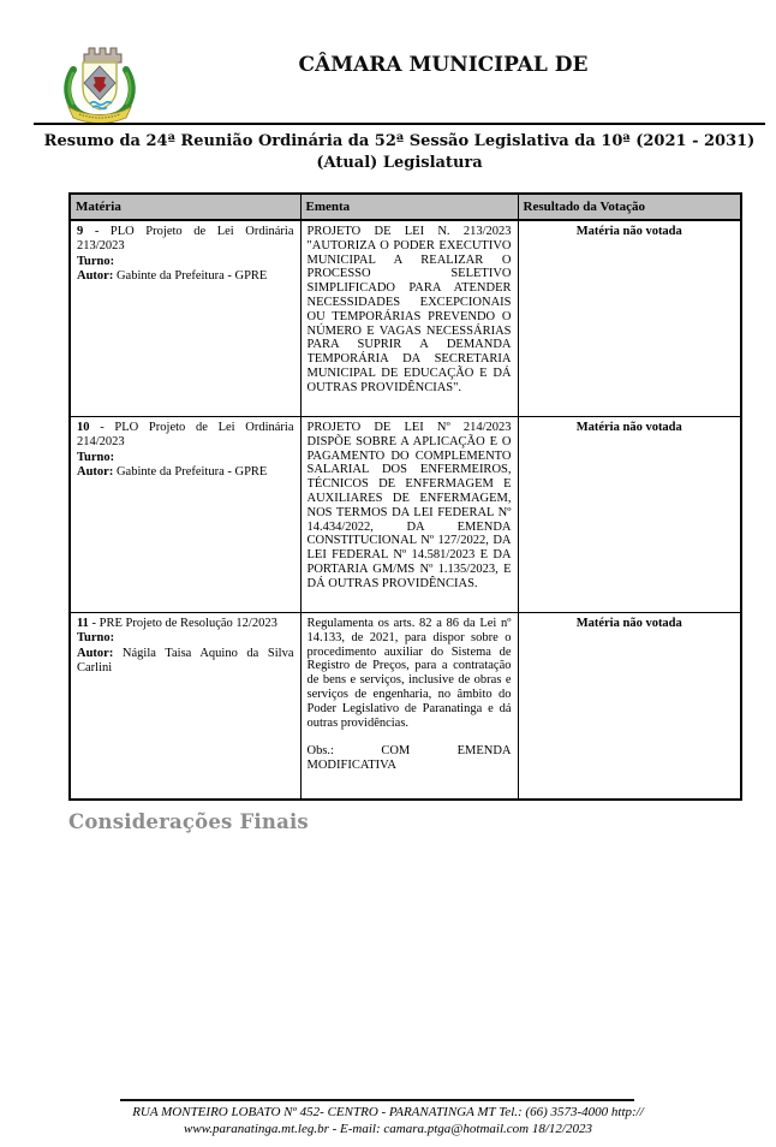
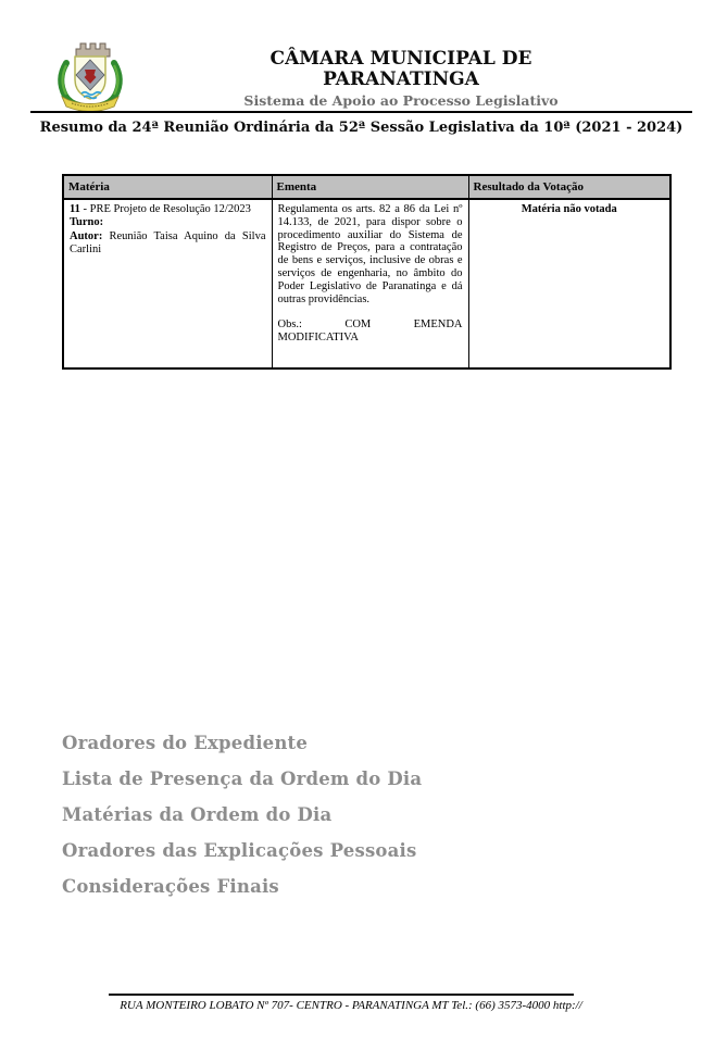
  CÂMARA MUNICIPAL DE
+ PARANATINGA
+ Sistema de Apoio ao Processo Legislativo
- Resumo da 24ª Reunião Ordinária da 52ª Sessão Legislativa da 10ª (2021 - 2031)
+ Resumo da 24ª Reunião Ordinária da 52ª Sessão Legislativa da 10ª (2021 - 2024)
- (Atual) Legislatura
  Matéria	Ementa	Resultado da Votação
- 9 - PLO Projeto de Lei Ordinária 213/2023 Turno: Autor: Gabinte da Prefeitura - GPRE	PROJETO DE LEI N. 213/2023 "AUTORIZA O PODER EXECUTIVO MUNICIPAL A REALIZAR O PROCESSO SELETIVO SIMPLIFICADO PARA ATENDER NECESSIDADES EXCEPCIONAIS OU TEMPORÁRIAS PREVENDO O NÚMERO E VAGAS NECESSÁRIAS PARA SUPRIR A DEMANDA TEMPORÁRIA DA SECRETARIA MUNICIPAL DE EDUCAÇÃO E DÁ OUTRAS PROVIDÊNCIAS".	Matéria não votada
- 10 - PLO Projeto de Lei Ordinária 214/2023 Turno: Autor: Gabinte da Prefeitura - GPRE	PROJETO DE LEI Nº 214/2023 DISPÕE SOBRE A APLICAÇÃO E O PAGAMENTO DO COMPLEMENTO SALARIAL DOS ENFERMEIROS, TÉCNICOS DE ENFERMAGEM E AUXILIARES DE ENFERMAGEM, NOS TERMOS DA LEI FEDERAL Nº 14.434/2022, DA EMENDA CONSTITUCIONAL Nº 127/2022, DA LEI FEDERAL Nº 14.581/2023 E DA PORTARIA GM/MS Nº 1.135/2023, E DÁ OUTRAS PROVIDÊNCIAS.	Matéria não votada
- 11 - PRE Projeto de Resolução 12/2023 Turno: Autor: Nágila Taisa Aquino da Silva Carlini	Regulamenta os arts. 82 a 86 da Lei nº 14.133, de 2021, para dispor sobre o procedimento auxiliar do Sistema de Registro de Preços, para a contratação de bens e serviços, inclusive de obras e serviços de engenharia, no âmbito do Poder Legislativo de Paranatinga e dá outras providências. Obs.: COM EMENDA MODIFICATIVA	Matéria não votada
+ 11 - PRE Projeto de Resolução 12/2023 Turno: Autor: Reunião Taisa Aquino da Silva Carlini	Regulamenta os arts. 82 a 86 da Lei nº 14.133, de 2021, para dispor sobre o procedimento auxiliar do Sistema de Registro de Preços, para a contratação de bens e serviços, inclusive de obras e serviços de engenharia, no âmbito do Poder Legislativo de Paranatinga e dá outras providências. Obs.: COM EMENDA MODIFICATIVA	Matéria não votada
+ Oradores do Expediente
+ Lista de Presença da Ordem do Dia
+ Matérias da Ordem do Dia
+ Oradores das Explicações Pessoais
  Considerações Finais
- RUA MONTEIRO LOBATO Nº 452- CENTRO - PARANATINGA MT Tel.: (66) 3573-4000 http://
+ RUA MONTEIRO LOBATO Nº 707- CENTRO - PARANATINGA MT Tel.: (66) 3573-4000 http://
- www.paranatinga.mt.leg.br - E-mail: camara.ptga@hotmail.com 18/12/2023
